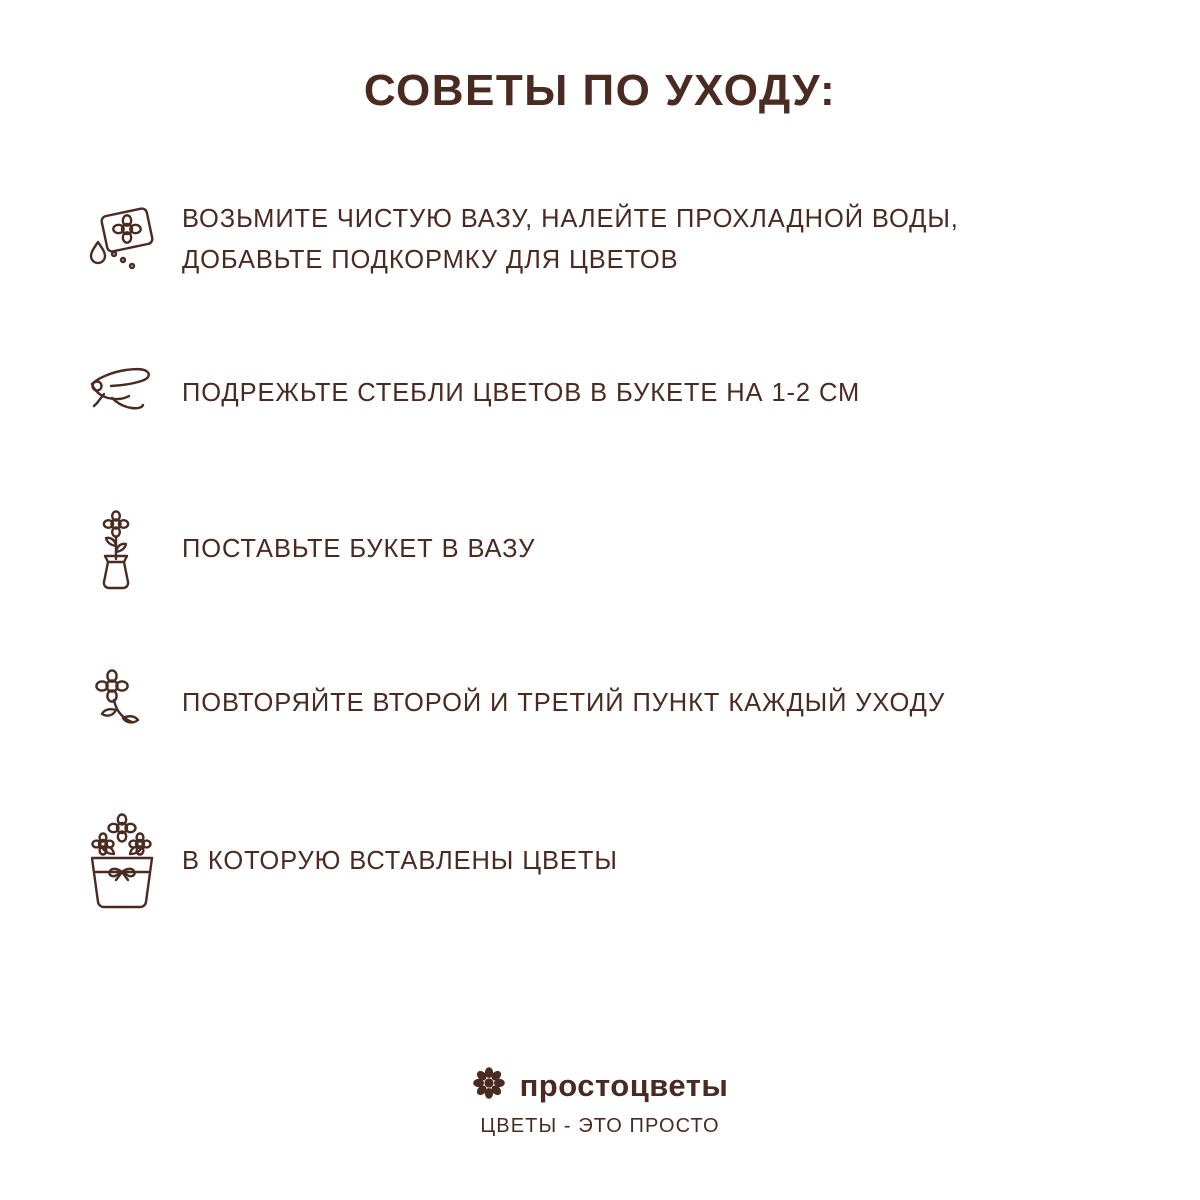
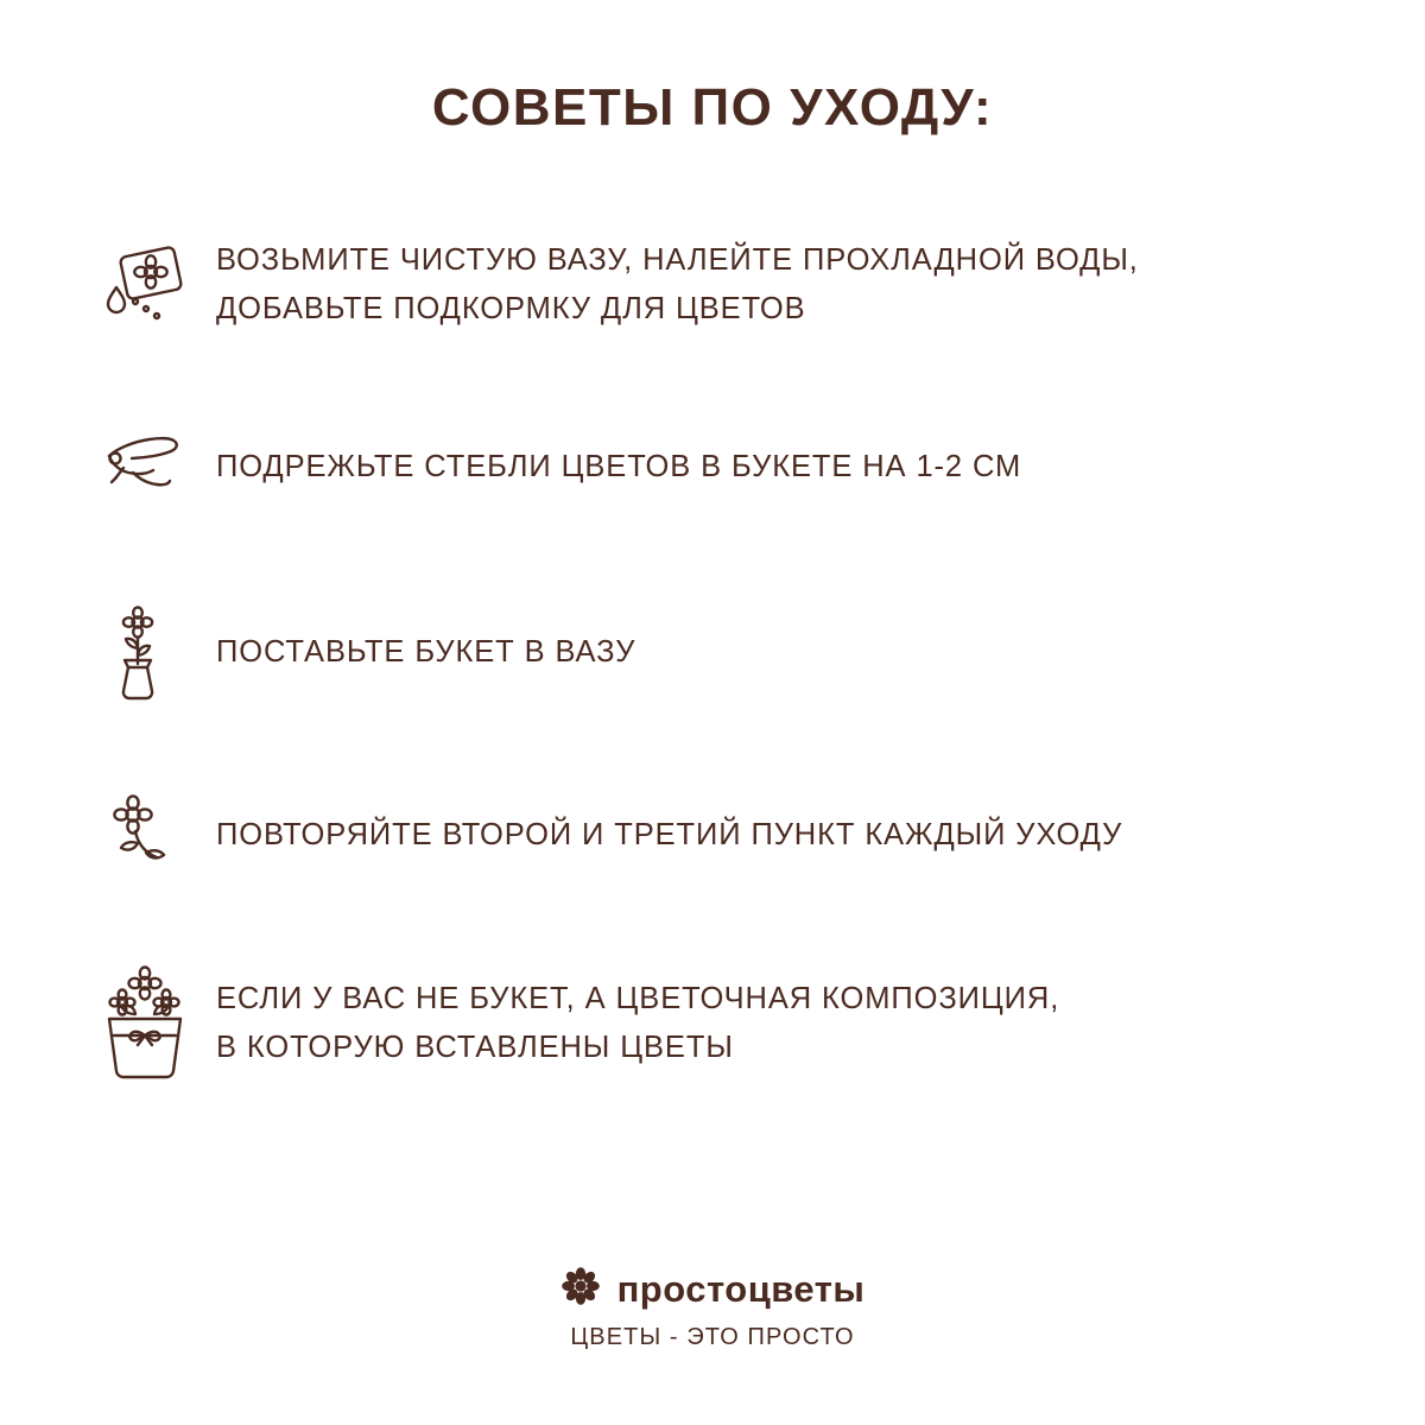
  СОВЕТЫ ПО УХОДУ:
  ВОЗЬМИТЕ ЧИСТУЮ ВАЗУ, НАЛЕЙТЕ ПРОХЛАДНОЙ ВОДЫ,
  ДОБАВЬТЕ ПОДКОРМКУ ДЛЯ ЦВЕТОВ
  ПОДРЕЖЬТЕ СТЕБЛИ ЦВЕТОВ В БУКЕТЕ НА 1-2 СМ
  ПОСТАВЬТЕ БУКЕТ В ВАЗУ
  ПОВТОРЯЙТЕ ВТОРОЙ И ТРЕТИЙ ПУНКТ КАЖДЫЙ УХОДУ
+ ЕСЛИ У ВАС НЕ БУКЕТ, А ЦВЕТОЧНАЯ КОМПОЗИЦИЯ,
  В КОТОРУЮ ВСТАВЛЕНЫ ЦВЕТЫ
  простоцветы
  ЦВЕТЫ - ЭТО ПРОСТО
